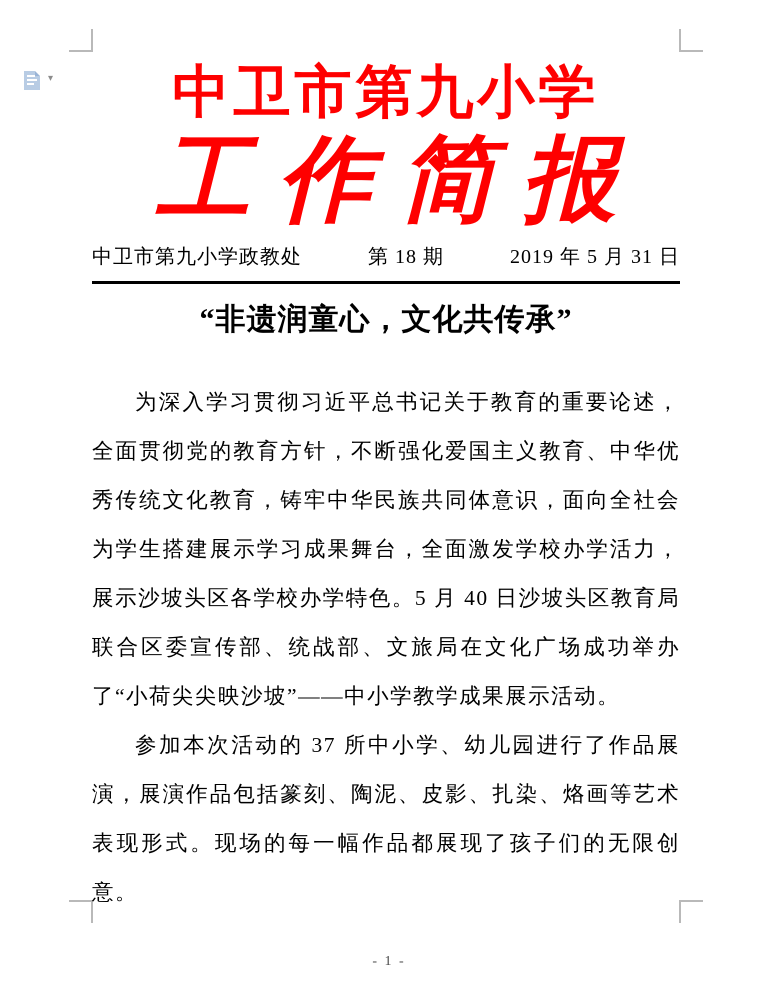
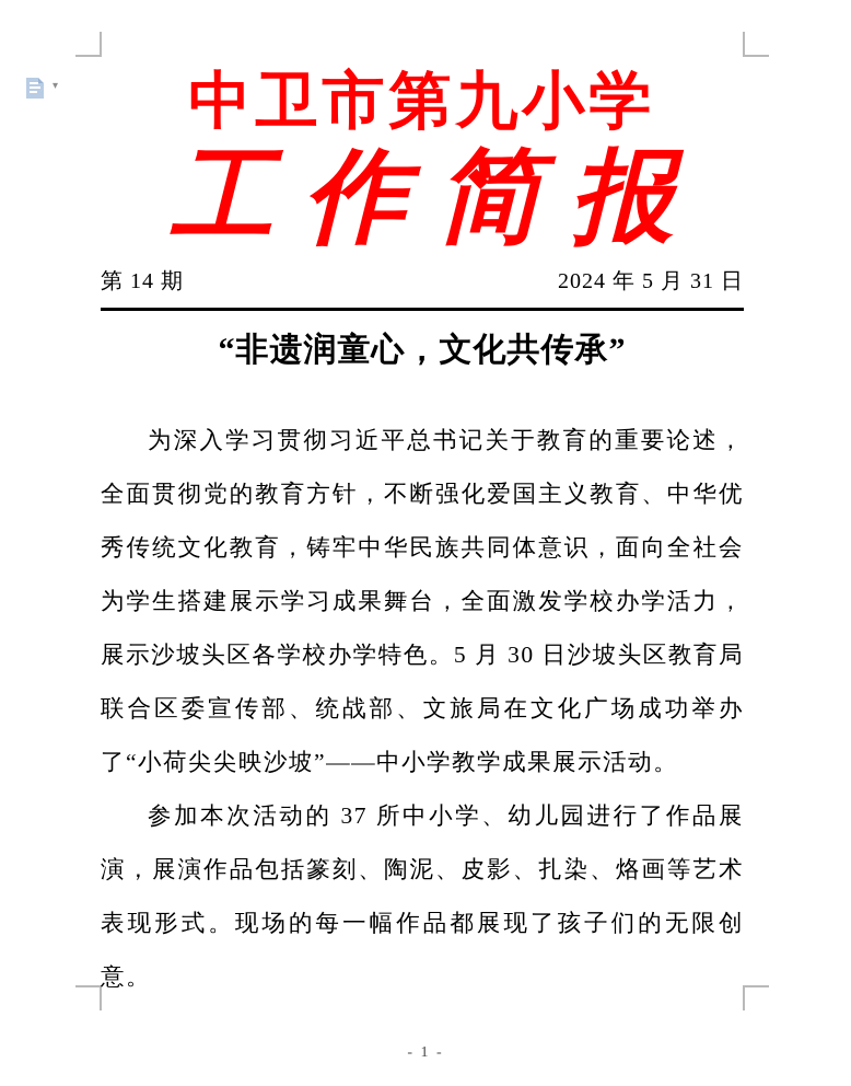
  ▾
  中卫市第九小学
  工作简报
- 中卫市第九小学政教处
- 第 18 期
+ 第 14 期
- 2019 年 5 月 31 日
+ 2024 年 5 月 31 日
  “非遗润童心，文化共传承”
- 为深入学习贯彻习近平总书记关于教育的重要论述，全面贯彻党的教育方针，不断强化爱国主义教育、中华优秀传统文化教育，铸牢中华民族共同体意识，面向全社会为学生搭建展示学习成果舞台，全面激发学校办学活力，展示沙坡头区各学校办学特色。5 月 40 日沙坡头区教育局联合区委宣传部、统战部、文旅局在文化广场成功举办了“小荷尖尖映沙坡”——中小学教学成果展示活动。
+ 为深入学习贯彻习近平总书记关于教育的重要论述，全面贯彻党的教育方针，不断强化爱国主义教育、中华优秀传统文化教育，铸牢中华民族共同体意识，面向全社会为学生搭建展示学习成果舞台，全面激发学校办学活力，展示沙坡头区各学校办学特色。5 月 30 日沙坡头区教育局联合区委宣传部、统战部、文旅局在文化广场成功举办了“小荷尖尖映沙坡”——中小学教学成果展示活动。
  参加本次活动的 37 所中小学、幼儿园进行了作品展演，展演作品包括篆刻、陶泥、皮影、扎染、烙画等艺术表现形式。现场的每一幅作品都展现了孩子们的无限创意。
  - 1 -
